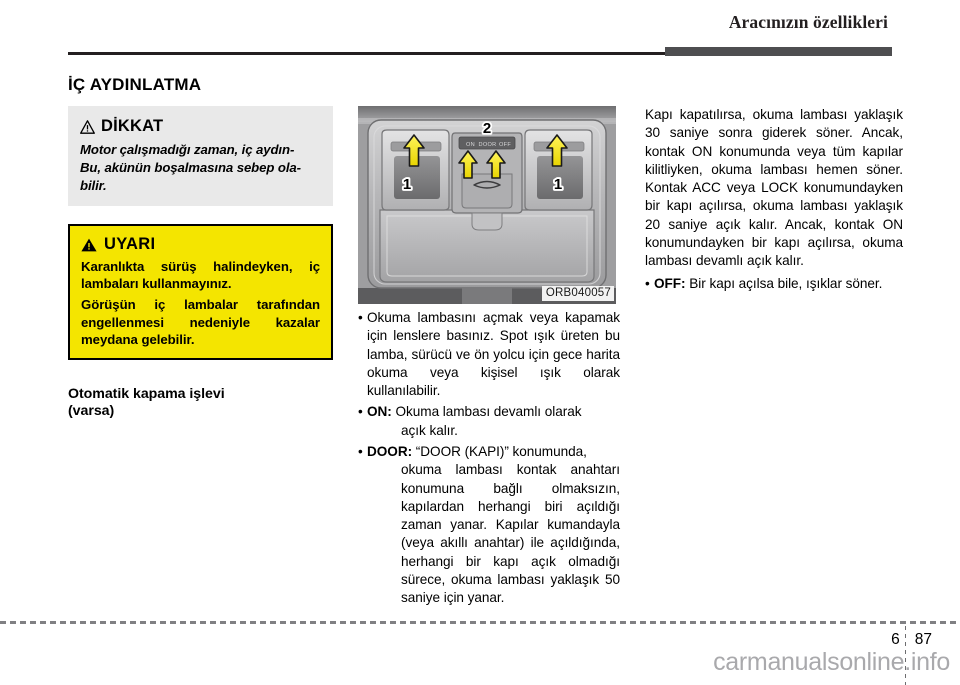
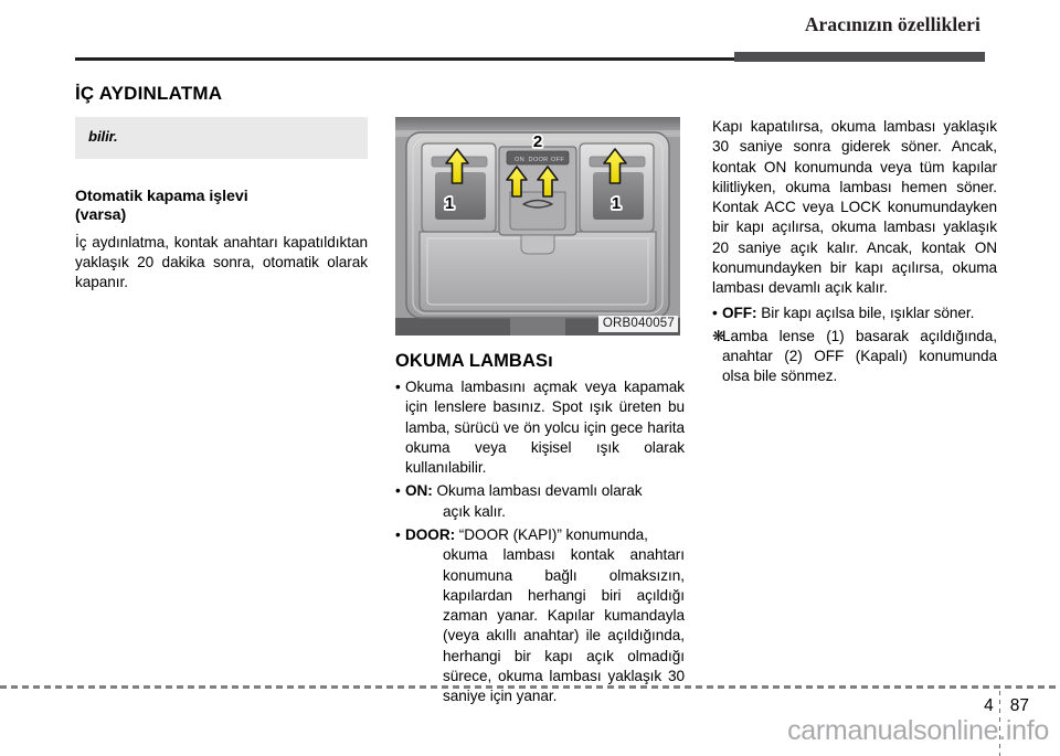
  Aracınızın özellikleri
  İÇ AYDINLATMA
- DİKKAT
- Motor çalışmadığı zaman, iç aydın-
- Bu, akünün boşalmasına sebep ola-
  bilir.
- UYARI
- Karanlıkta sürüş halindeyken, iç lambaları kullanmayınız.
- Görüşün iç lambalar tarafından engellenmesi nedeniyle kazalar meydana gelebilir.
  Otomatik kapama işlevi
  (varsa)
+ İç aydınlatma, kontak anahtarı kapatıldıktan yaklaşık 20 dakika sonra, otomatik olarak kapanır.
  2
  1
  1
  ORB040057
+ OKUMA LAMBASı
  •
  Okuma lambasını açmak veya kapamak için lenslere basınız. Spot ışık üreten bu lamba, sürücü ve ön yolcu için gece harita okuma veya kişisel ışık olarak kullanılabilir.
  •
  ON: Okuma lambası devamlı olarak
  açık kalır.
  •
  DOOR: “DOOR (KAPI)” konumunda,
- okuma lambası kontak anahtarı konumuna bağlı olmaksızın, kapılardan herhangi biri açıldığı zaman yanar. Kapılar kumandayla (veya akıllı anahtar) ile açıldığında, herhangi bir kapı açık olmadığı sürece, okuma lambası yaklaşık 50 saniye için yanar.
+ okuma lambası kontak anahtarı konumuna bağlı olmaksızın, kapılardan herhangi biri açıldığı zaman yanar. Kapılar kumandayla (veya akıllı anahtar) ile açıldığında, herhangi bir kapı açık olmadığı sürece, okuma lambası yaklaşık 30 saniye için yanar.
  Kapı kapatılırsa, okuma lambası yaklaşık 30 saniye sonra giderek söner. Ancak, kontak ON konumunda veya tüm kapılar kilitliyken, okuma lambası hemen söner. Kontak ACC veya LOCK konumundayken bir kapı açılırsa, okuma lambası yaklaşık 20 saniye açık kalır. Ancak, kontak ON konumundayken bir kapı açılırsa, okuma lambası devamlı açık kalır.
  •
  OFF: Bir kapı açılsa bile, ışıklar söner.
+ ❋
+ Lamba lense (1) basarak açıldığında, anahtar (2) OFF (Kapalı) konumunda olsa bile sönmez.
- 6
+ 4
  87
  carmanualsonline.info
